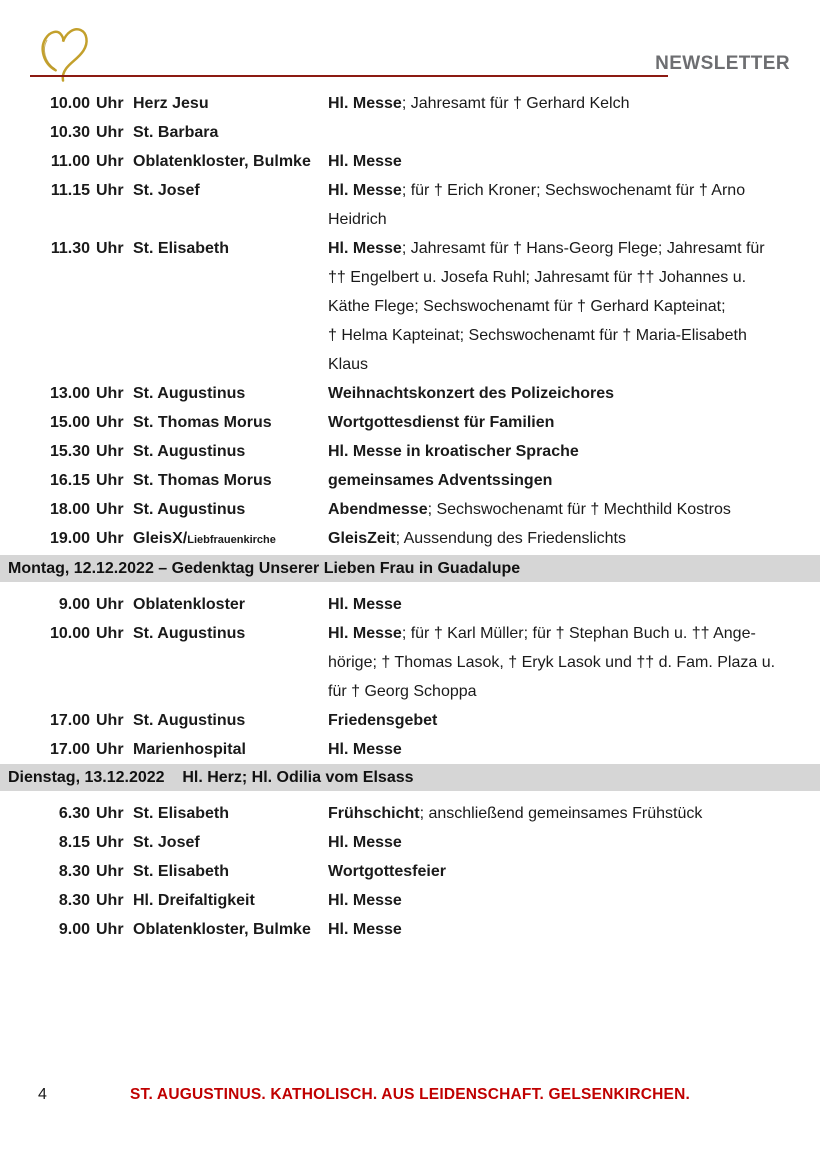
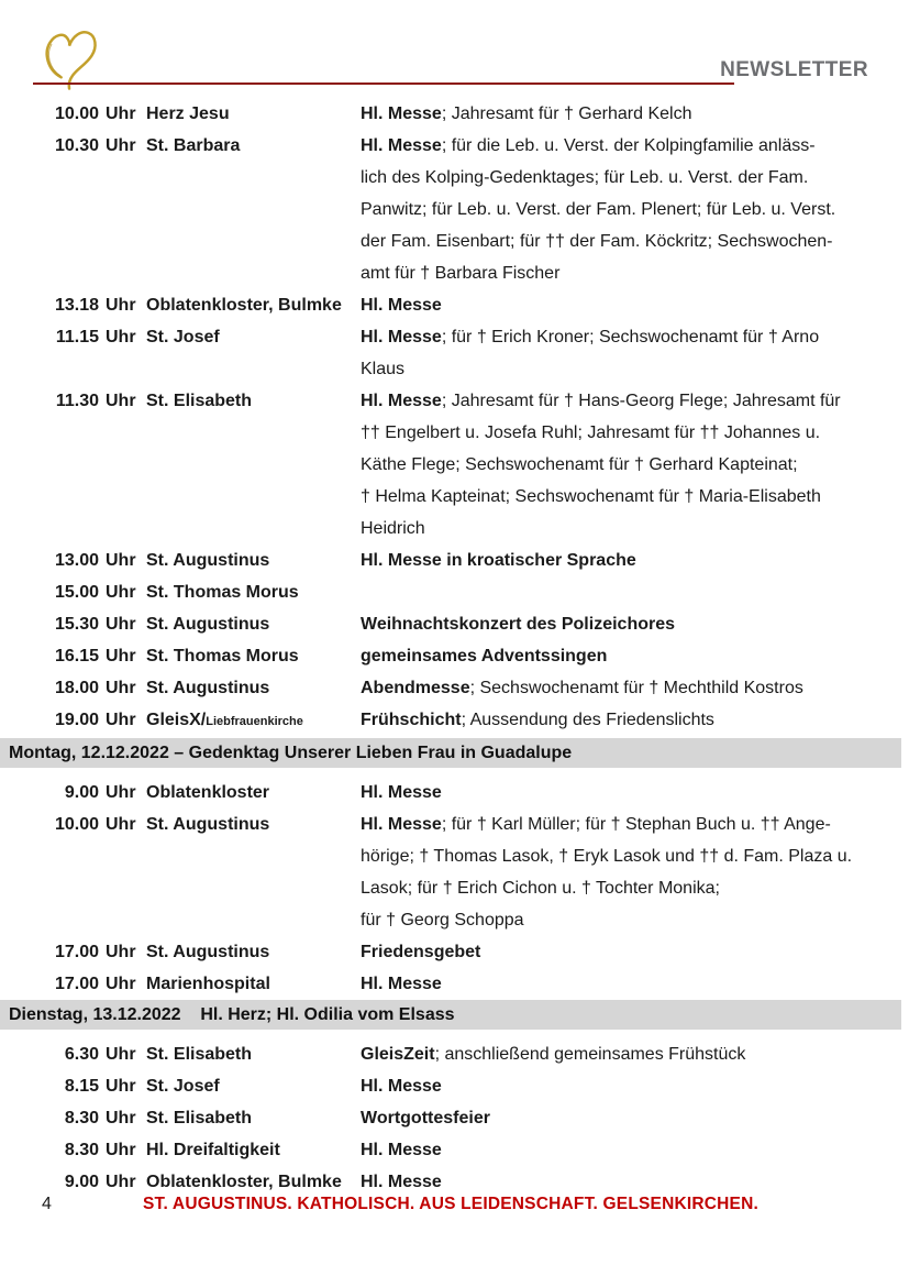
  NEWSLETTER
  10.00
  Uhr
  Herz Jesu
  Hl. Messe; Jahresamt für † Gerhard Kelch
  10.30
  Uhr
  St. Barbara
+ Hl. Messe; für die Leb. u. Verst. der Kolpingfamilie anläss-
+ lich des Kolping-Gedenktages; für Leb. u. Verst. der Fam.
+ Panwitz; für Leb. u. Verst. der Fam. Plenert; für Leb. u. Verst.
+ der Fam. Eisenbart; für †† der Fam. Köckritz; Sechswochen-
+ amt für † Barbara Fischer
- 11.00
+ 13.18
  Uhr
  Oblatenkloster, Bulmke
  Hl. Messe
  11.15
  Uhr
  St. Josef
  Hl. Messe; für † Erich Kroner; Sechswochenamt für † Arno
- Heidrich
+ Klaus
  11.30
  Uhr
  St. Elisabeth
  Hl. Messe; Jahresamt für † Hans-Georg Flege; Jahresamt für
  †† Engelbert u. Josefa Ruhl; Jahresamt für †† Johannes u.
  Käthe Flege; Sechswochenamt für † Gerhard Kapteinat;
  † Helma Kapteinat; Sechswochenamt für † Maria-Elisabeth
- Klaus
+ Heidrich
  13.00
  Uhr
  St. Augustinus
- Weihnachtskonzert des Polizeichores
+ Hl. Messe in kroatischer Sprache
  15.00
  Uhr
  St. Thomas Morus
- Wortgottesdienst für Familien
  15.30
  Uhr
  St. Augustinus
- Hl. Messe in kroatischer Sprache
+ Weihnachtskonzert des Polizeichores
  16.15
  Uhr
  St. Thomas Morus
  gemeinsames Adventssingen
  18.00
  Uhr
  St. Augustinus
  Abendmesse; Sechswochenamt für † Mechthild Kostros
  19.00
  Uhr
  GleisX/Liebfrauenkirche
- GleisZeit; Aussendung des Friedenslichts
+ Frühschicht; Aussendung des Friedenslichts
  Montag, 12.12.2022 – Gedenktag Unserer Lieben Frau in Guadalupe
  9.00
  Uhr
  Oblatenkloster
  Hl. Messe
  10.00
  Uhr
  St. Augustinus
  Hl. Messe; für † Karl Müller; für † Stephan Buch u. †† Ange-
  hörige; † Thomas Lasok, † Eryk Lasok und †† d. Fam. Plaza u.
+ Lasok; für † Erich Cichon u. † Tochter Monika;
  für † Georg Schoppa
  17.00
  Uhr
  St. Augustinus
  Friedensgebet
  17.00
  Uhr
  Marienhospital
  Hl. Messe
  Dienstag, 13.12.2022 Hl. Herz; Hl. Odilia vom Elsass
  6.30
  Uhr
  St. Elisabeth
- Frühschicht; anschließend gemeinsames Frühstück
+ GleisZeit; anschließend gemeinsames Frühstück
  8.15
  Uhr
  St. Josef
  Hl. Messe
  8.30
  Uhr
  St. Elisabeth
  Wortgottesfeier
  8.30
  Uhr
  Hl. Dreifaltigkeit
  Hl. Messe
  9.00
  Uhr
  Oblatenkloster, Bulmke
  Hl. Messe
  4
  ST. AUGUSTINUS. KATHOLISCH. AUS LEIDENSCHAFT. GELSENKIRCHEN.
